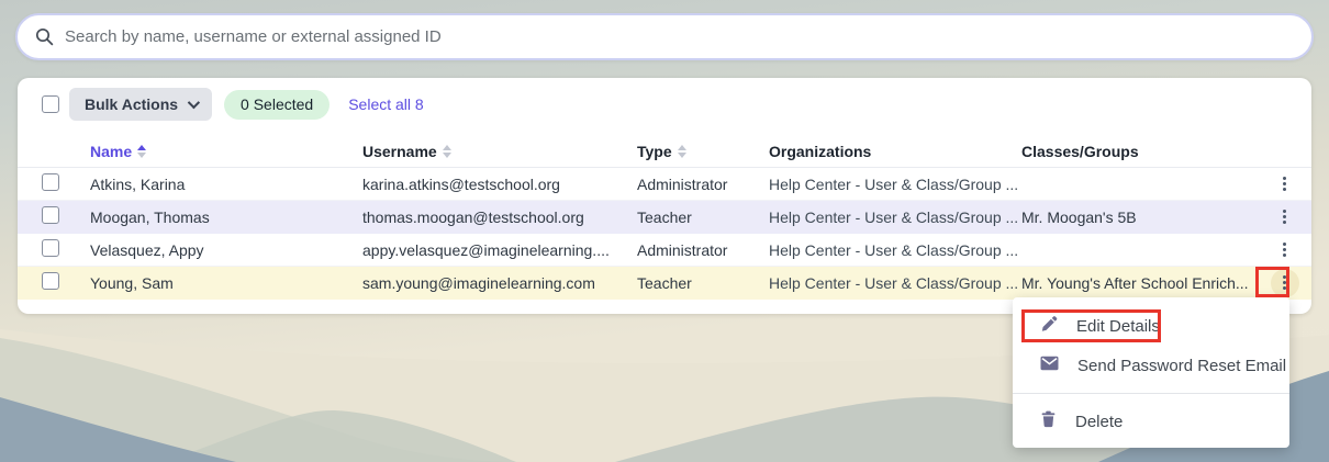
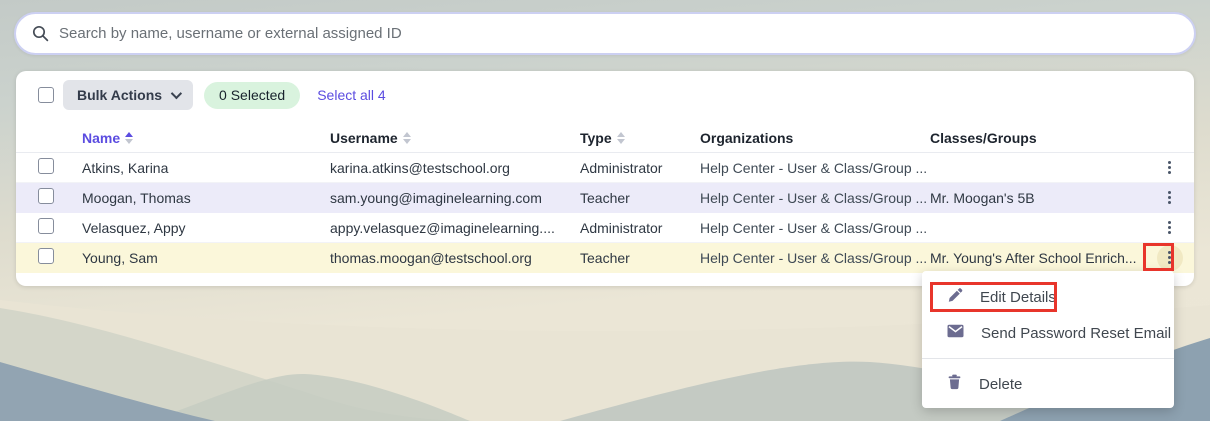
  Search by name, username or external assigned ID
  Bulk Actions
  0 Selected
- Select all 8
+ Select all 4
  Name
  Username
  Type
  Organizations
  Classes/Groups
  Atkins, Karina
  karina.atkins@testschool.org
  Administrator
  Help Center - User & Class/Group ...
  Moogan, Thomas
- thomas.moogan@testschool.org
+ sam.young@imaginelearning.com
  Teacher
  Help Center - User & Class/Group ...
  Mr. Moogan's 5B
  Velasquez, Appy
  appy.velasquez@imaginelearning....
  Administrator
  Help Center - User & Class/Group ...
  Young, Sam
- sam.young@imaginelearning.com
+ thomas.moogan@testschool.org
  Teacher
  Help Center - User & Class/Group ...
  Mr. Young's After School Enrich...
  Edit Details
  Send Password Reset Email
  Delete
